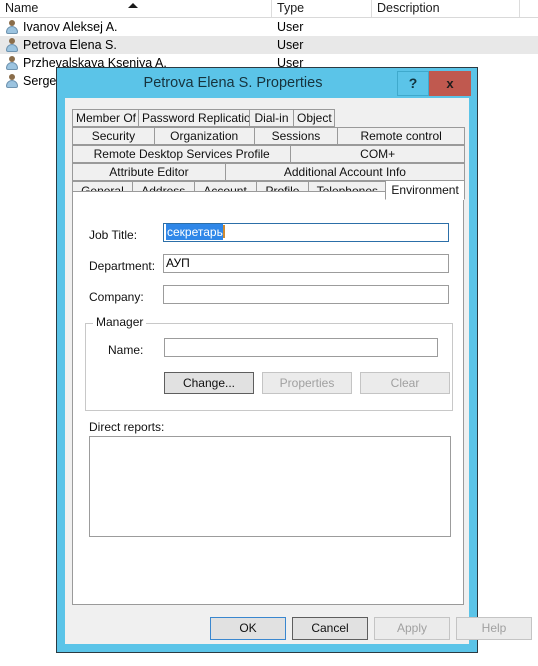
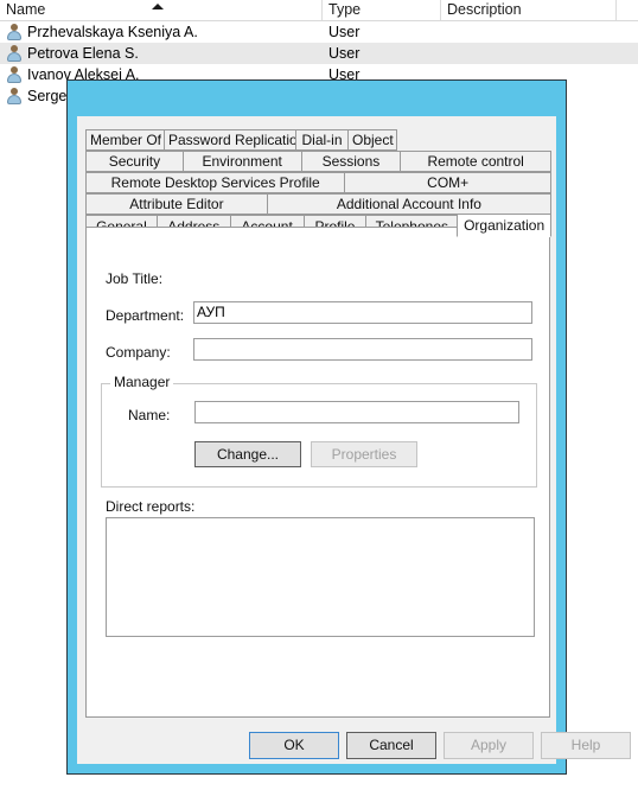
  Name
  Type
  Description
- Ivanov Aleksej A.
+ Przhevalskaya Kseniya A.
  User
  Petrova Elena S.
  User
- Przhevalskaya Kseniya A.
+ Ivanov Aleksej A.
  User
  Serge
- Petrova Elena S. Properties
- ?
- x
  Member Of
  Password Replicatio
  Dial-in
  Object
  Security
- Organization
+ Environment
  Sessions
  Remote control
  Remote Desktop Services Profile
  COM+
  Attribute Editor
  Additional Account Info
- Environment
+ Organization
  Job Title:
- секретарь
  Department:
  АУП
  Company:
  Manager
  Name:
  Change...
  Properties
- Clear
  Direct reports:
  OK
  Cancel
  Apply
  Help
